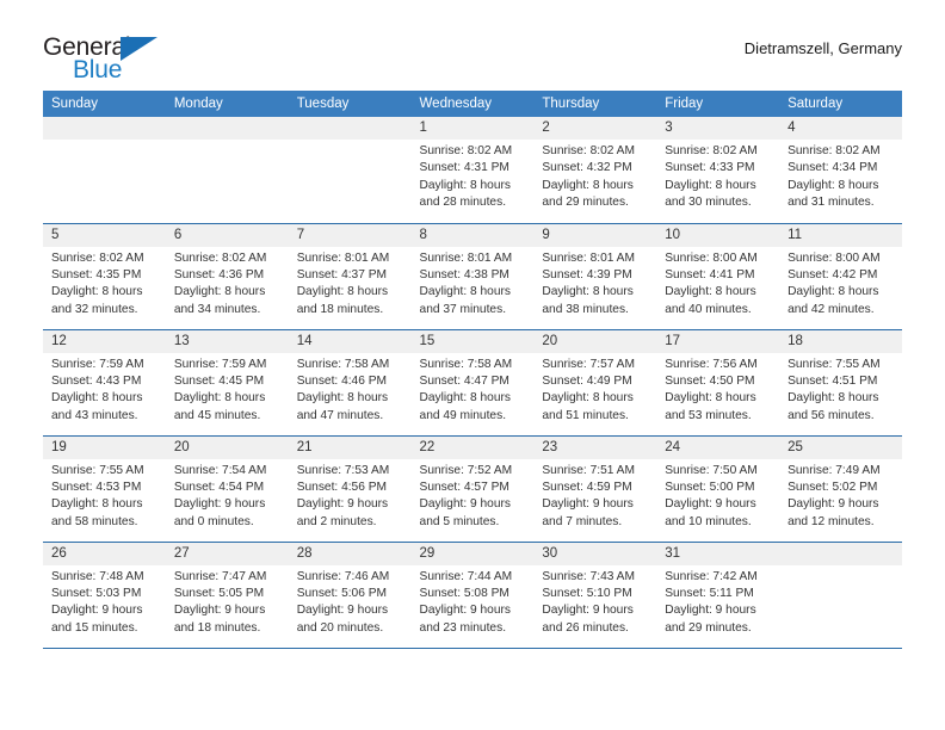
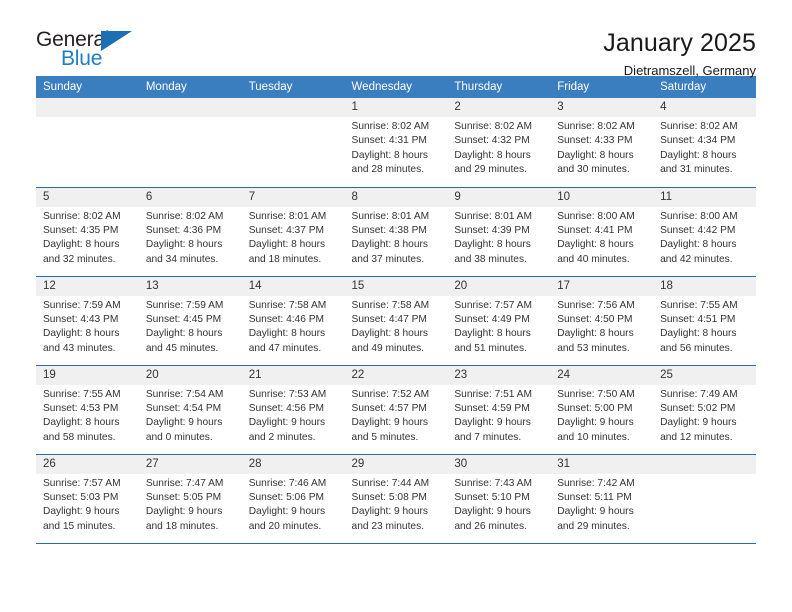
  General
  Blue
+ January 2025
  Dietramszell, Germany
  Sunday	Monday	Tuesday	Wednesday	Thursday	Friday	Saturday
  			1 Sunrise: 8:02 AM Sunset: 4:31 PM Daylight: 8 hours and 28 minutes.	2 Sunrise: 8:02 AM Sunset: 4:32 PM Daylight: 8 hours and 29 minutes.	3 Sunrise: 8:02 AM Sunset: 4:33 PM Daylight: 8 hours and 30 minutes.	4 Sunrise: 8:02 AM Sunset: 4:34 PM Daylight: 8 hours and 31 minutes.
  5 Sunrise: 8:02 AM Sunset: 4:35 PM Daylight: 8 hours and 32 minutes.	6 Sunrise: 8:02 AM Sunset: 4:36 PM Daylight: 8 hours and 34 minutes.	7 Sunrise: 8:01 AM Sunset: 4:37 PM Daylight: 8 hours and 18 minutes.	8 Sunrise: 8:01 AM Sunset: 4:38 PM Daylight: 8 hours and 37 minutes.	9 Sunrise: 8:01 AM Sunset: 4:39 PM Daylight: 8 hours and 38 minutes.	10 Sunrise: 8:00 AM Sunset: 4:41 PM Daylight: 8 hours and 40 minutes.	11 Sunrise: 8:00 AM Sunset: 4:42 PM Daylight: 8 hours and 42 minutes.
  12 Sunrise: 7:59 AM Sunset: 4:43 PM Daylight: 8 hours and 43 minutes.	13 Sunrise: 7:59 AM Sunset: 4:45 PM Daylight: 8 hours and 45 minutes.	14 Sunrise: 7:58 AM Sunset: 4:46 PM Daylight: 8 hours and 47 minutes.	15 Sunrise: 7:58 AM Sunset: 4:47 PM Daylight: 8 hours and 49 minutes.	20 Sunrise: 7:57 AM Sunset: 4:49 PM Daylight: 8 hours and 51 minutes.	17 Sunrise: 7:56 AM Sunset: 4:50 PM Daylight: 8 hours and 53 minutes.	18 Sunrise: 7:55 AM Sunset: 4:51 PM Daylight: 8 hours and 56 minutes.
  19 Sunrise: 7:55 AM Sunset: 4:53 PM Daylight: 8 hours and 58 minutes.	20 Sunrise: 7:54 AM Sunset: 4:54 PM Daylight: 9 hours and 0 minutes.	21 Sunrise: 7:53 AM Sunset: 4:56 PM Daylight: 9 hours and 2 minutes.	22 Sunrise: 7:52 AM Sunset: 4:57 PM Daylight: 9 hours and 5 minutes.	23 Sunrise: 7:51 AM Sunset: 4:59 PM Daylight: 9 hours and 7 minutes.	24 Sunrise: 7:50 AM Sunset: 5:00 PM Daylight: 9 hours and 10 minutes.	25 Sunrise: 7:49 AM Sunset: 5:02 PM Daylight: 9 hours and 12 minutes.
- 26 Sunrise: 7:48 AM Sunset: 5:03 PM Daylight: 9 hours and 15 minutes.	27 Sunrise: 7:47 AM Sunset: 5:05 PM Daylight: 9 hours and 18 minutes.	28 Sunrise: 7:46 AM Sunset: 5:06 PM Daylight: 9 hours and 20 minutes.	29 Sunrise: 7:44 AM Sunset: 5:08 PM Daylight: 9 hours and 23 minutes.	30 Sunrise: 7:43 AM Sunset: 5:10 PM Daylight: 9 hours and 26 minutes.	31 Sunrise: 7:42 AM Sunset: 5:11 PM Daylight: 9 hours and 29 minutes.
+ 26 Sunrise: 7:57 AM Sunset: 5:03 PM Daylight: 9 hours and 15 minutes.	27 Sunrise: 7:47 AM Sunset: 5:05 PM Daylight: 9 hours and 18 minutes.	28 Sunrise: 7:46 AM Sunset: 5:06 PM Daylight: 9 hours and 20 minutes.	29 Sunrise: 7:44 AM Sunset: 5:08 PM Daylight: 9 hours and 23 minutes.	30 Sunrise: 7:43 AM Sunset: 5:10 PM Daylight: 9 hours and 26 minutes.	31 Sunrise: 7:42 AM Sunset: 5:11 PM Daylight: 9 hours and 29 minutes.
